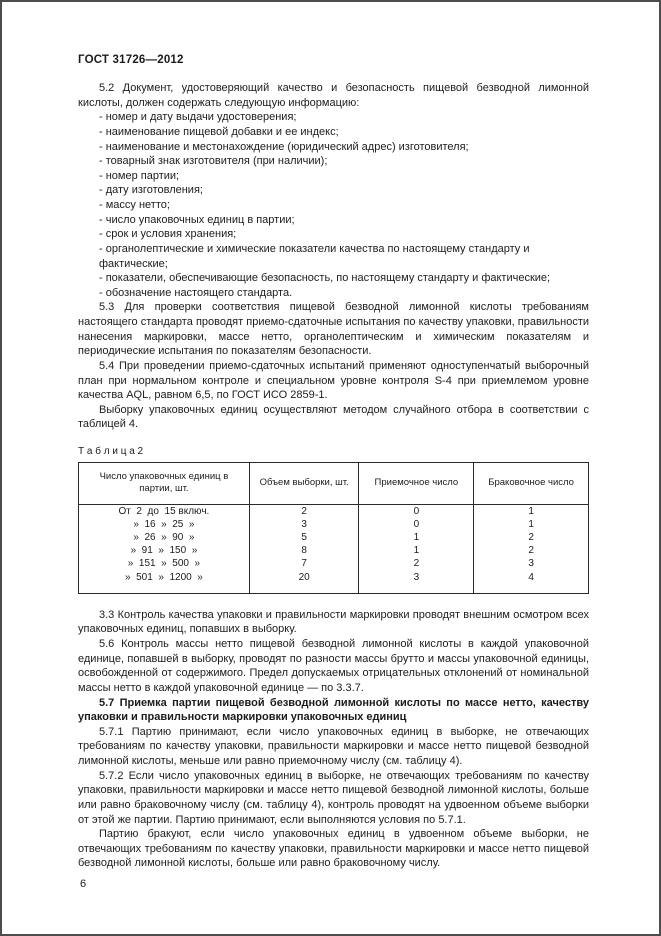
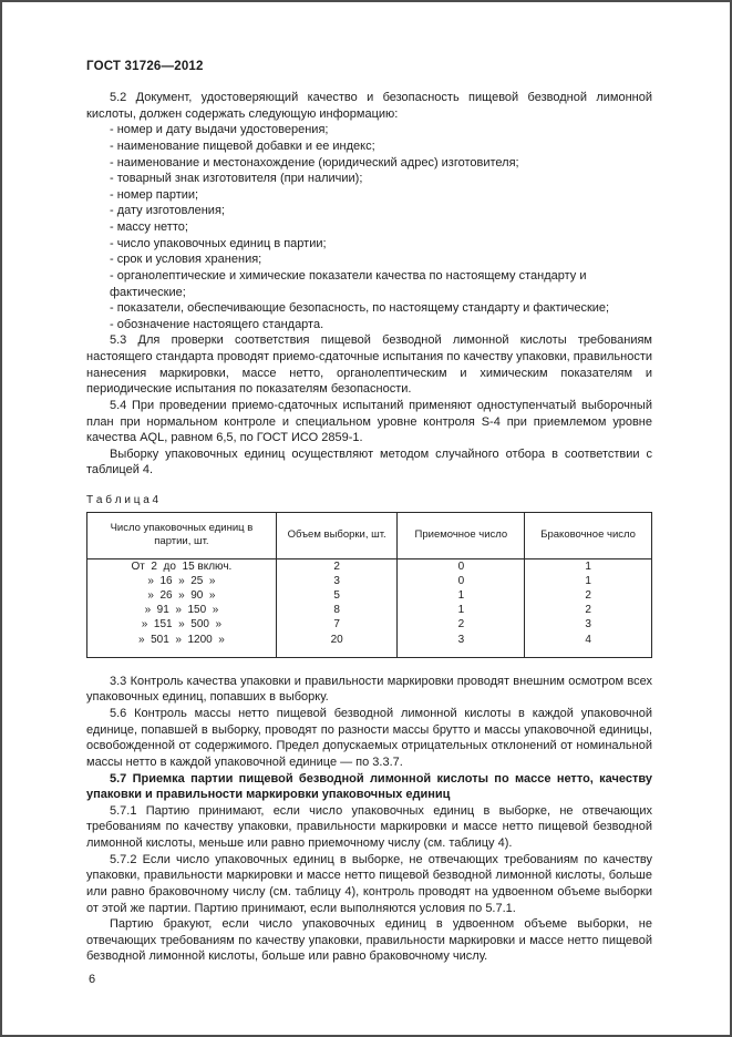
  ГОСТ 31726—2012
  5.2 Документ, удостоверяющий качество и безопасность пищевой безводной лимонной кислоты, должен содержать следующую информацию:
  - номер и дату выдачи удостоверения;
  - наименование пищевой добавки и ее индекс;
  - наименование и местонахождение (юридический адрес) изготовителя;
  - товарный знак изготовителя (при наличии);
  - номер партии;
  - дату изготовления;
  - массу нетто;
  - число упаковочных единиц в партии;
  - срок и условия хранения;
  - органолептические и химические показатели качества по настоящему стандарту и фактические;
  - показатели, обеспечивающие безопасность, по настоящему стандарту и фактические;
  - обозначение настоящего стандарта.
  5.3 Для проверки соответствия пищевой безводной лимонной кислоты требованиям настоящего стандарта проводят приемо-сдаточные испытания по качеству упаковки, правильности нанесения маркировки, массе нетто, органолептическим и химическим показателям и периодические испытания по показателям безопасности.
  5.4 При проведении приемо-сдаточных испытаний применяют одноступенчатый выборочный план при нормальном контроле и специальном уровне контроля S-4 при приемлемом уровне качества AQL, равном 6,5, по ГОСТ ИСО 2859-1.
  Выборку упаковочных единиц осуществляют методом случайного отбора в соответствии с таблицей 4.
- Т а б л и ц а 2
+ Т а б л и ц а 4
  Число упаковочных единиц в партии, шт.	Объем выборки, шт.	Приемочное число	Браковочное число
  От 2 до 15 включ.	2	0	1
  » 16 » 25 »	3	0	1
  » 26 » 90 »	5	1	2
  » 91 » 150 »	8	1	2
  » 151 » 500 »	7	2	3
  » 501 » 1200 »	20	3	4
  3.3 Контроль качества упаковки и правильности маркировки проводят внешним осмотром всех упаковочных единиц, попавших в выборку.
  5.6 Контроль массы нетто пищевой безводной лимонной кислоты в каждой упаковочной единице, попавшей в выборку, проводят по разности массы брутто и массы упаковочной единицы, освобожденной от содержимого. Предел допускаемых отрицательных отклонений от номинальной массы нетто в каждой упаковочной единице — по 3.3.7.
  5.7 Приемка партии пищевой безводной лимонной кислоты по массе нетто, качеству упаковки и правильности маркировки упаковочных единиц
  5.7.1 Партию принимают, если число упаковочных единиц в выборке, не отвечающих требованиям по качеству упаковки, правильности маркировки и массе нетто пищевой безводной лимонной кислоты, меньше или равно приемочному числу (см. таблицу 4).
  5.7.2 Если число упаковочных единиц в выборке, не отвечающих требованиям по качеству упаковки, правильности маркировки и массе нетто пищевой безводной лимонной кислоты, больше или равно браковочному числу (см. таблицу 4), контроль проводят на удвоенном объеме выборки от этой же партии. Партию принимают, если выполняются условия по 5.7.1.
  Партию бракуют, если число упаковочных единиц в удвоенном объеме выборки, не отвечающих требованиям по качеству упаковки, правильности маркировки и массе нетто пищевой безводной лимонной кислоты, больше или равно браковочному числу.
  6
